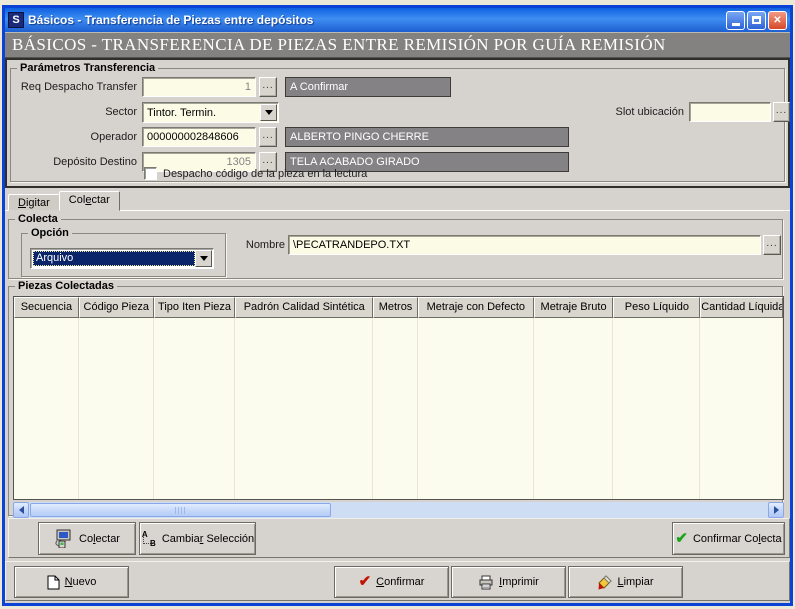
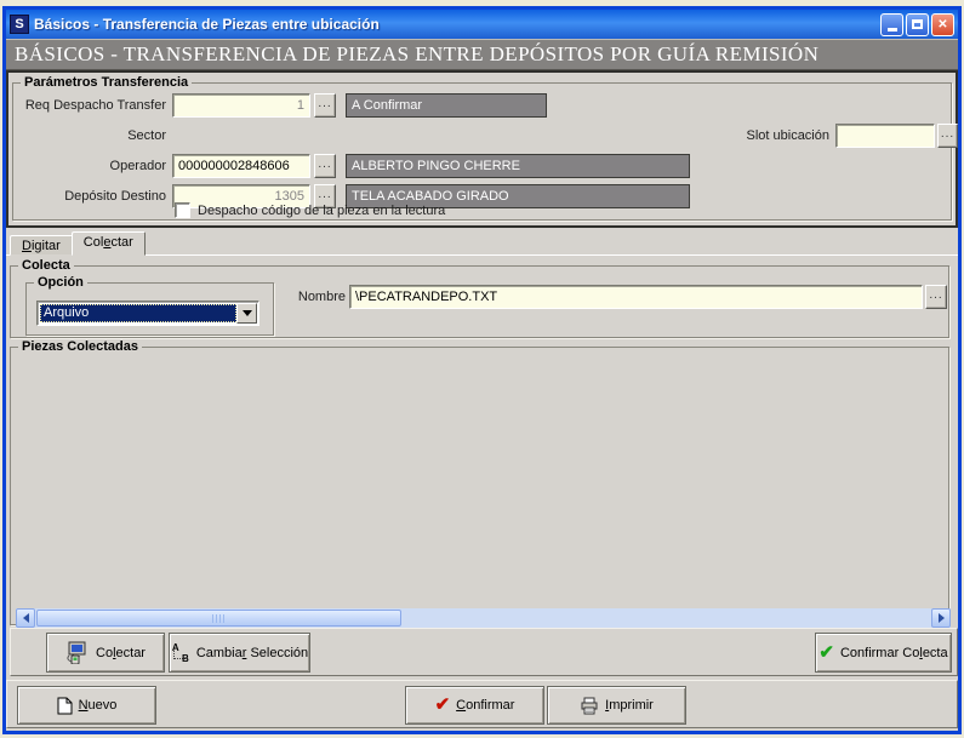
  S
- Básicos - Transferencia de Piezas entre depósitos
+ Básicos - Transferencia de Piezas entre ubicación
  ✕
- BÁSICOS - TRANSFERENCIA DE PIEZAS ENTRE REMISIÓN POR GUÍA REMISIÓN
+ BÁSICOS - TRANSFERENCIA DE PIEZAS ENTRE DEPÓSITOS POR GUÍA REMISIÓN
  Parámetros Transferencia
  Req Despacho Transfer
  1
  ...
  A Confirmar
  Sector
- Tintor. Termin.
  Slot ubicación
  ...
  Operador
  000000002848606
  ...
  ALBERTO PINGO CHERRE
  Depósito Destino
  1305
  ...
  TELA ACABADO GIRADO
  Despacho código de la pieza en la lectura
  Digitar
  Colectar
  Colecta
  Opción
  Arquivo
  Nombre
  \PECATRANDEPO.TXT
  ...
  Piezas Colectadas
- Secuencia
- Código Pieza
- Tipo Iten Pieza
- Padrón Calidad Sintética
- Metros
- Metraje con Defecto
- Metraje Bruto
- Peso Líquido
- Cantidad Líquida
  Colectar
  A
  B
  Cambiar Selección
  ✔
  Confirmar Colecta
  Nuevo
  ✔
  Confirmar
  Imprimir
- Limpiar
